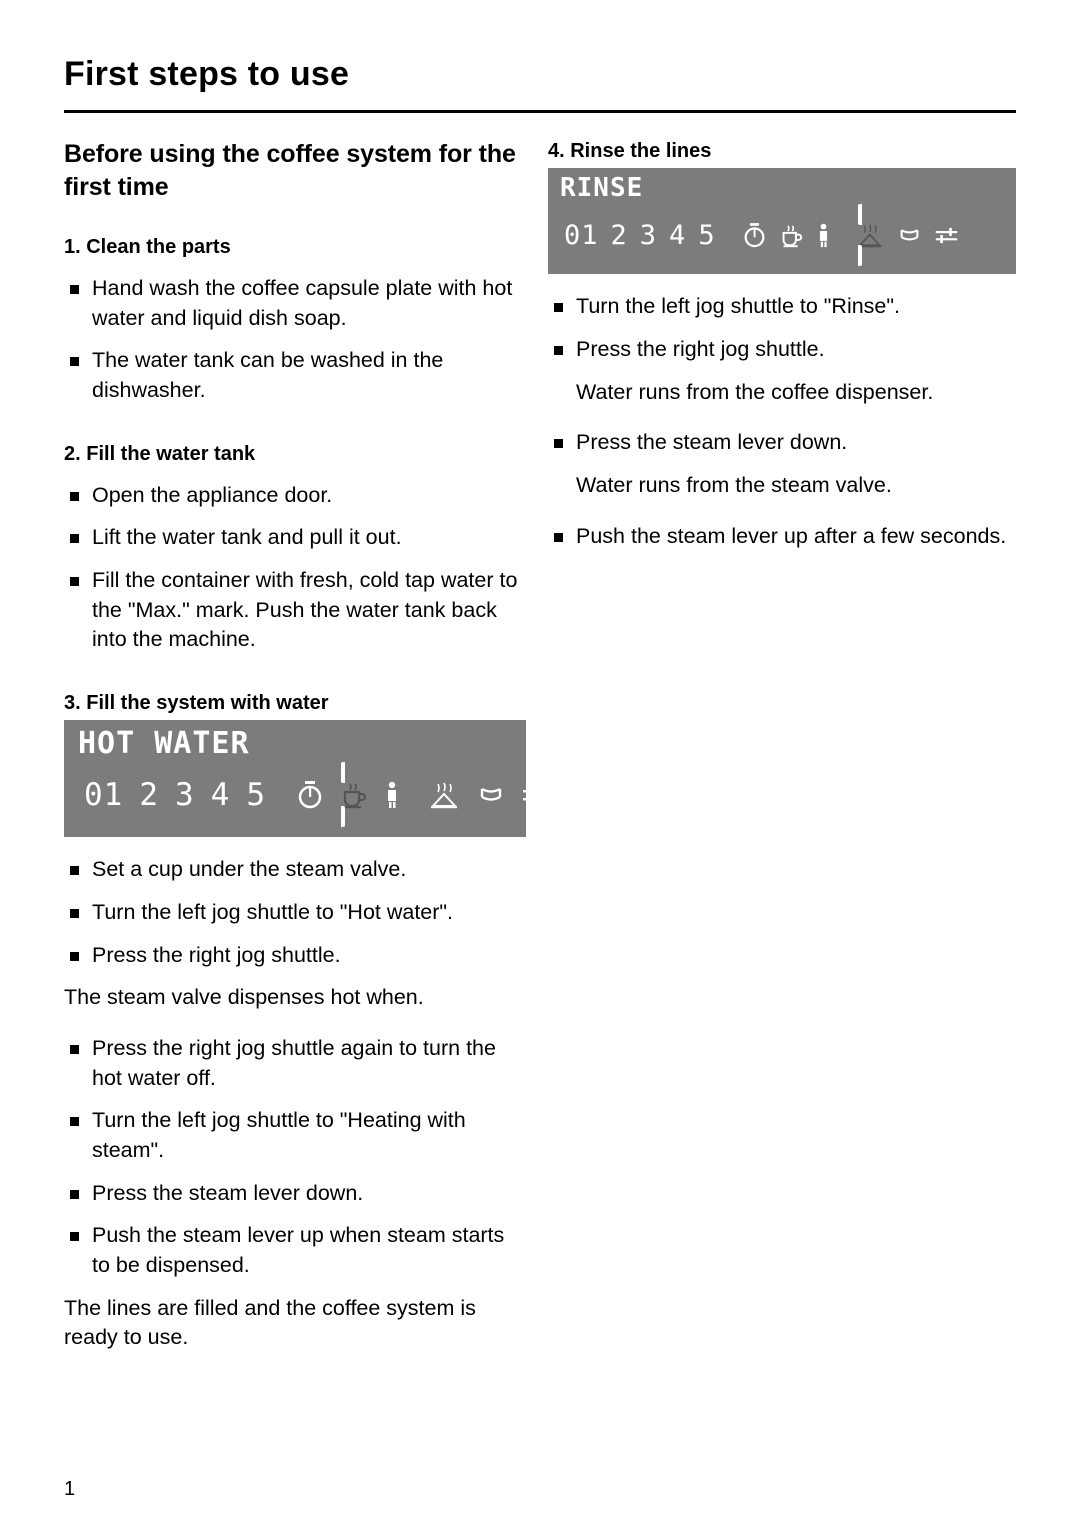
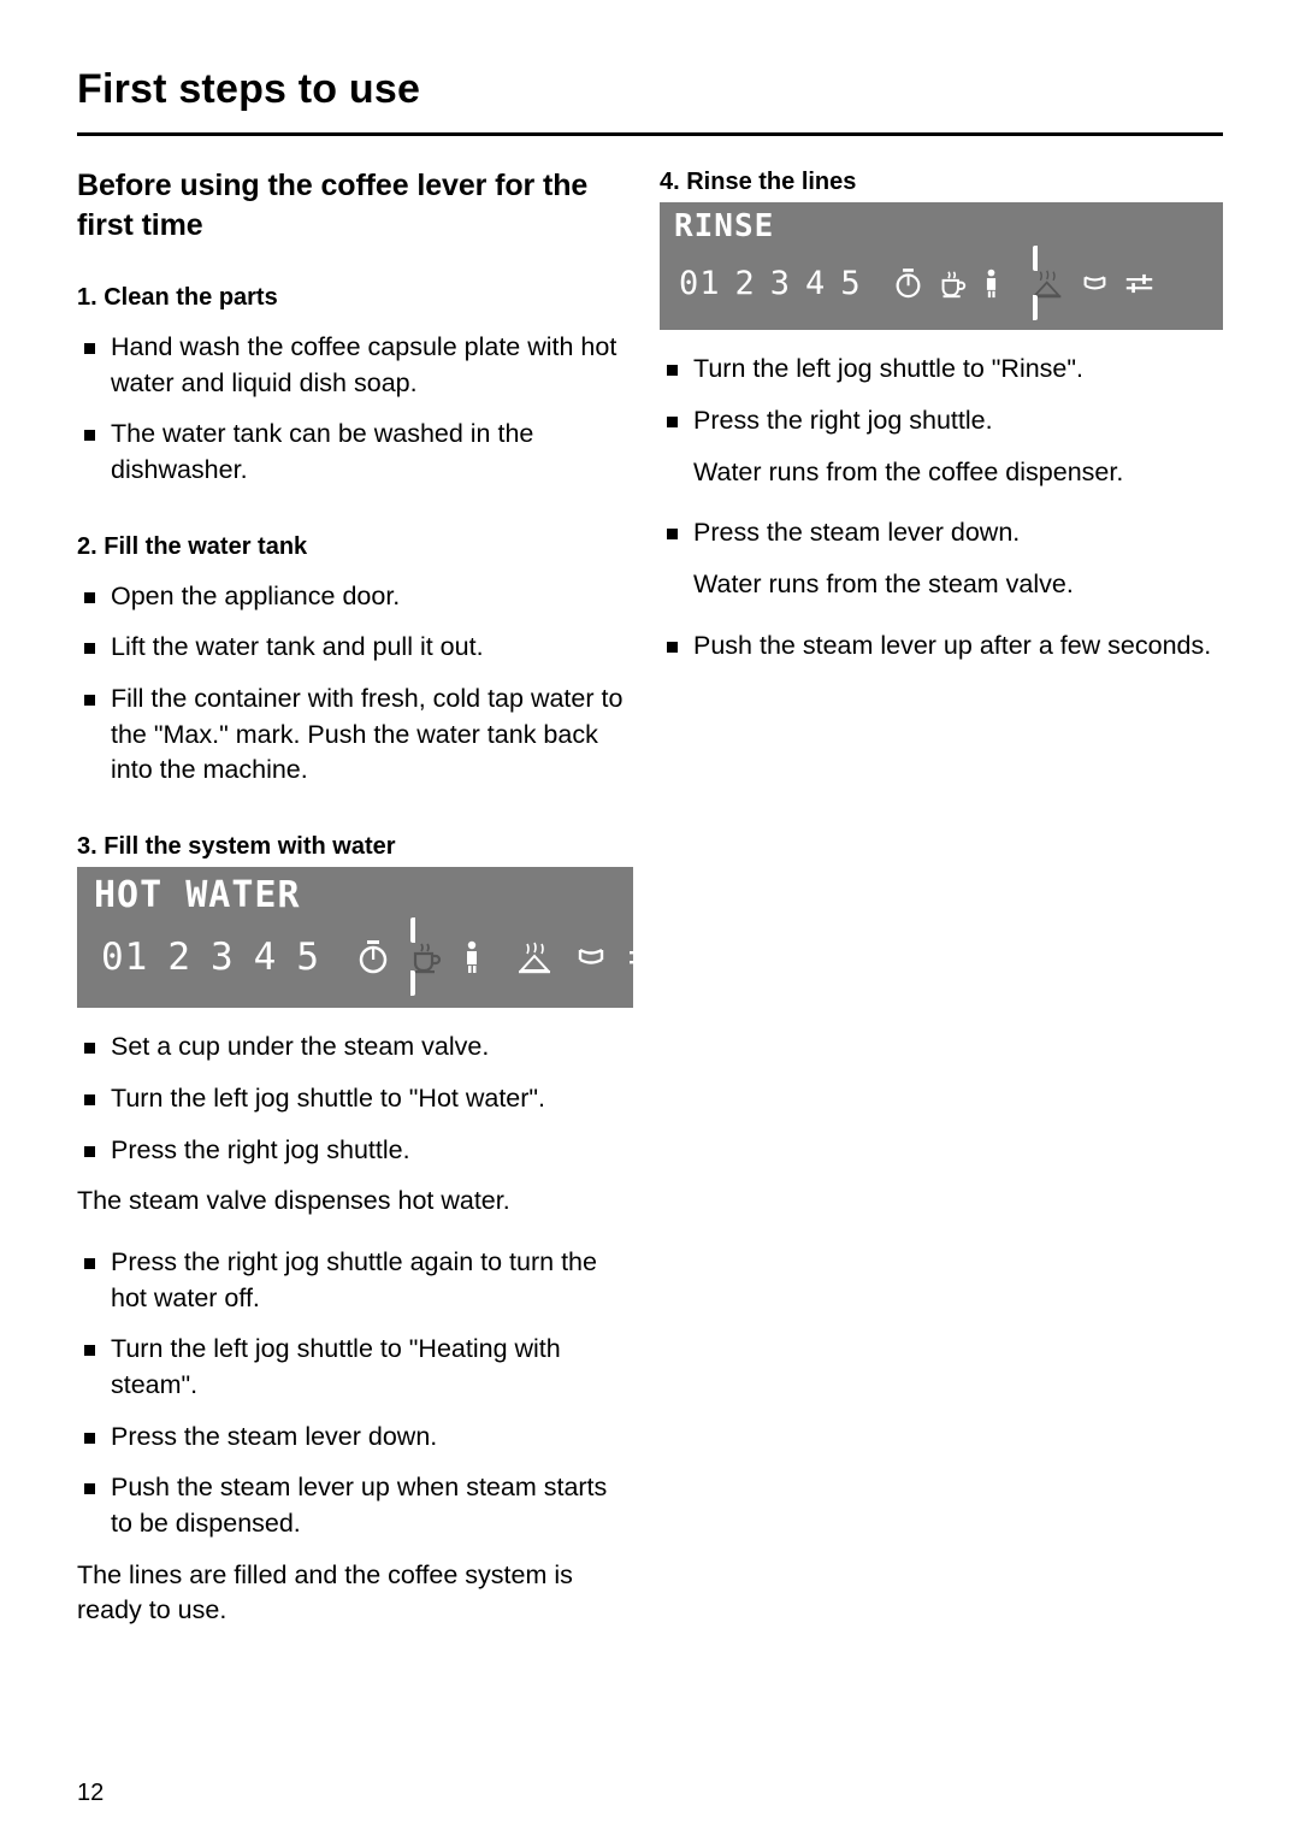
  First steps to use
- Before using the coffee system for the first time
+ Before using the coffee lever for the first time
  1. Clean the parts
  Hand wash the coffee capsule plate with hot water and liquid dish soap.
  The water tank can be washed in the dishwasher.
  2. Fill the water tank
  Open the appliance door.
  Lift the water tank and pull it out.
  Fill the container with fresh, cold tap water to the "Max." mark. Push the water tank back into the machine.
  3. Fill the system with water
  HOT WATER
  01
  2
  3
  4
  5
  Set a cup under the steam valve.
  Turn the left jog shuttle to "Hot water".
  Press the right jog shuttle.
- The steam valve dispenses hot when.
+ The steam valve dispenses hot water.
  Press the right jog shuttle again to turn the hot water off.
  Turn the left jog shuttle to "Heating with steam".
  Press the steam lever down.
  Push the steam lever up when steam starts to be dispensed.
  The lines are filled and the coffee system is ready to use.
  4. Rinse the lines
  RINSE
  01
  2
  3
  4
  5
  Turn the left jog shuttle to "Rinse".
  Press the right jog shuttle.
  Water runs from the coffee dispenser.
  Press the steam lever down.
  Water runs from the steam valve.
  Push the steam lever up after a few seconds.
- 1
+ 12
